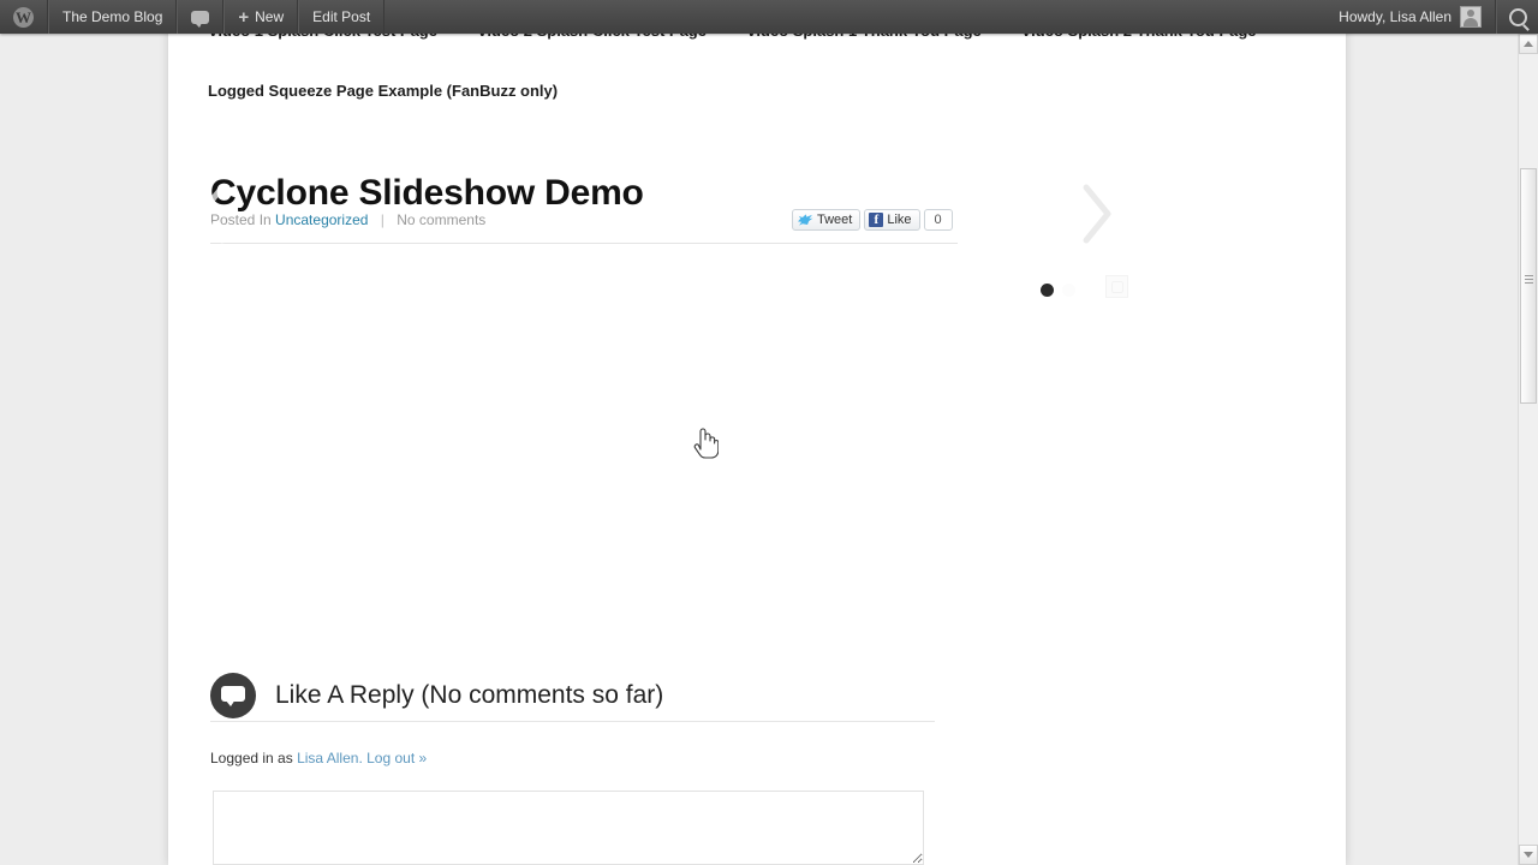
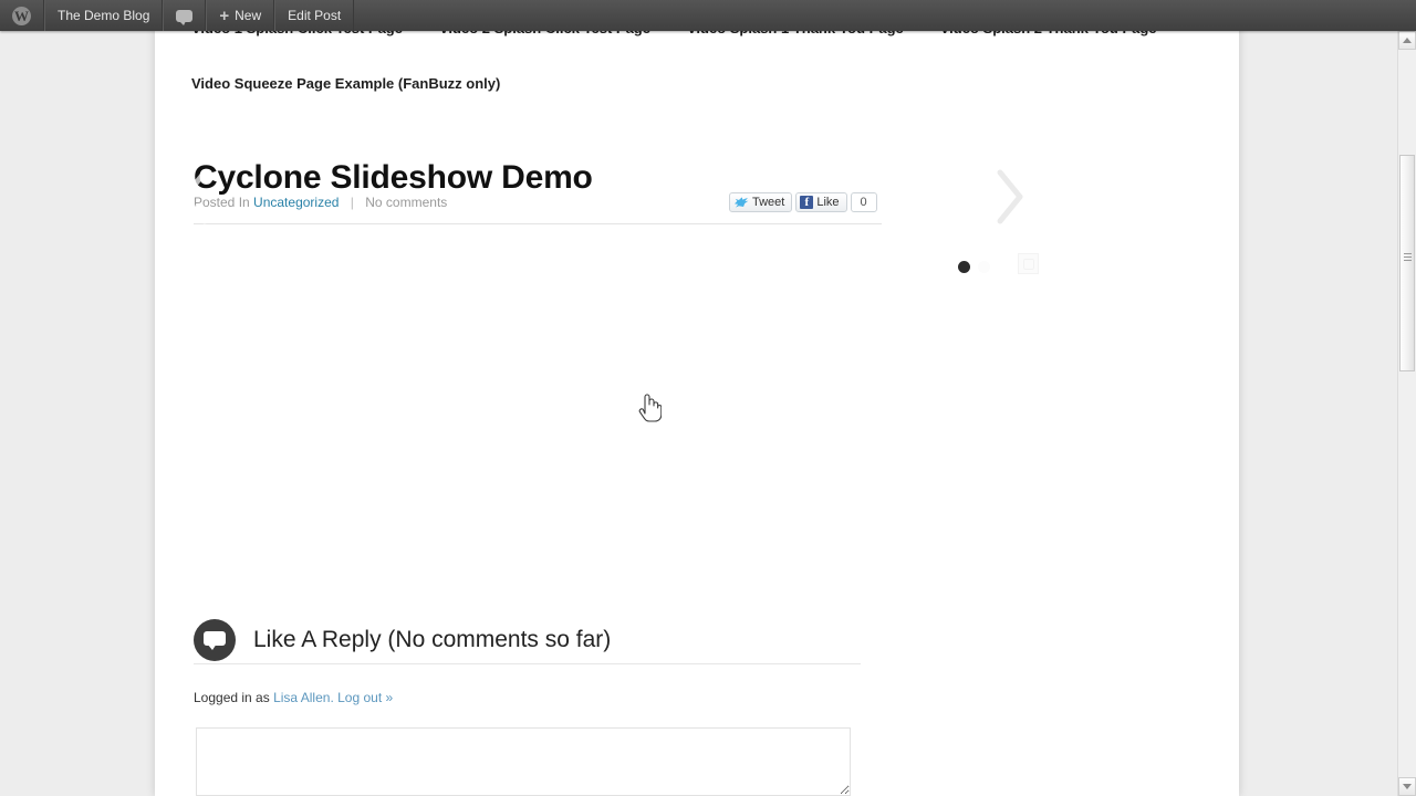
- Logged Squeeze Page Example (FanBuzz only)
+ Video Squeeze Page Example (FanBuzz only)
  Cyclone Slideshow Demo
  Posted In Uncategorized | No comments
  Tweet
  f
  Like
  0
  Like A Reply (No comments so far)
  Logged in as Lisa Allen. Log out »
  W
  The Demo Blog
  +
  New
  Edit Post
- Howdy, Lisa Allen
